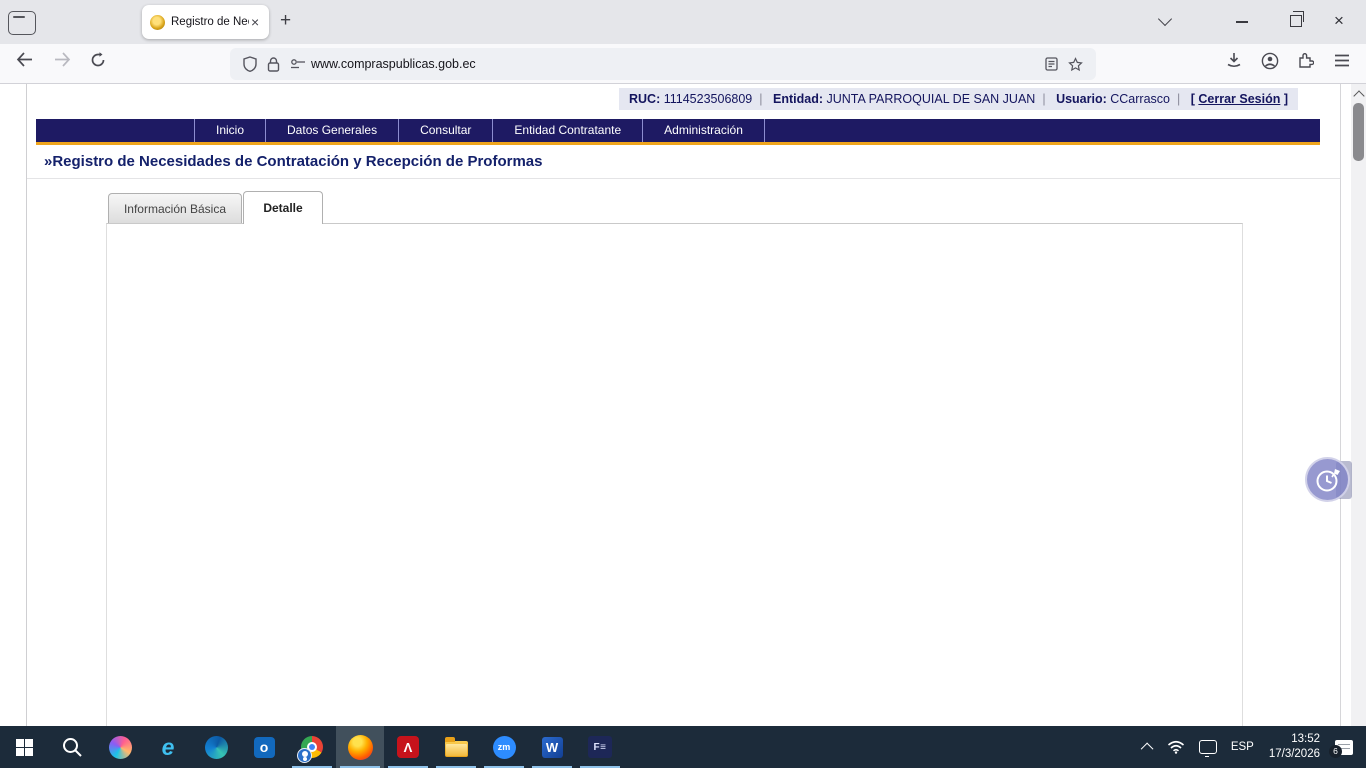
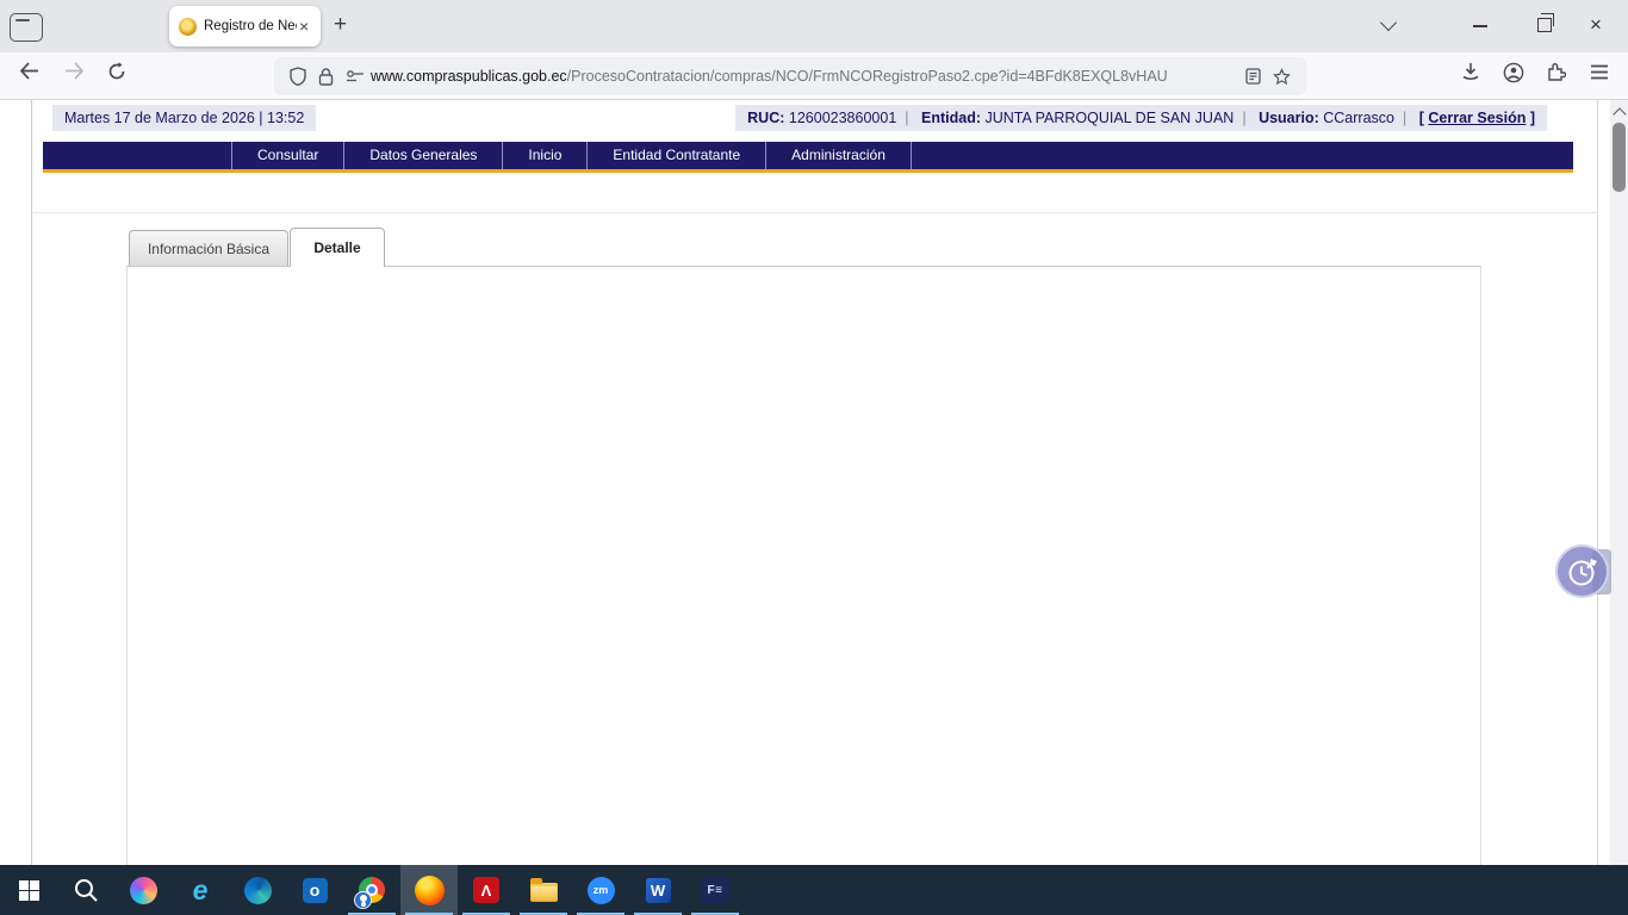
  ×
  +
  ×
  www.compraspublicas.gob.ec
+ /ProcesoContratacion/compras/NCO/FrmNCORegistroPaso2.cpe?id=4BFdK8EXQL8vHAU
+ Martes 17 de Marzo de 2026 | 13:52
- RUC: 1114523506809 | Entidad: JUNTA PARROQUIAL DE SAN JUAN | Usuario: CCarrasco | [ Cerrar Sesión ]
+ RUC: 1260023860001 | Entidad: JUNTA PARROQUIAL DE SAN JUAN | Usuario: CCarrasco | [ Cerrar Sesión ]
- Inicio
+ Consultar
  Datos Generales
- Consultar
+ Inicio
  Entidad Contratante
  Administración
- »Registro de Necesidades de Contratación y Recepción de Proformas
  Información Básica
  Detalle
  e
  o
  Λ
  zm
  W
  F≡
- ESP
- 13:52
- 17/3/2026
- 6
